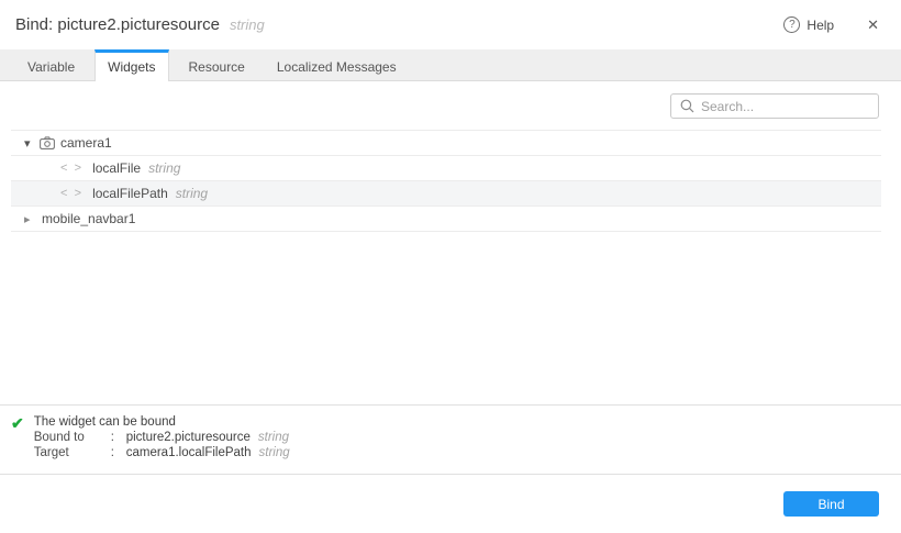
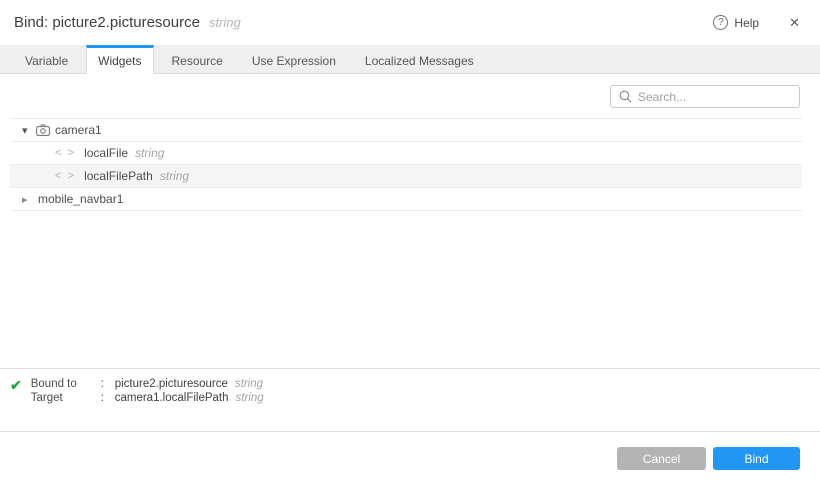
  Bind: picture2.picturesource
  string
  ?
  Help
  ✕
  Variable
  Widgets
  Resource
+ Use Expression
  Localized Messages
  Search...
  ▾
  camera1
  < >
  localFile
  string
  < >
  localFilePath
  string
  ▸
  mobile_navbar1
  ✔
- The widget can be bound
  Bound to
  :
  picture2.picturesource
  string
  Target
  :
  camera1.localFilePath
  string
+ Cancel
  Bind
